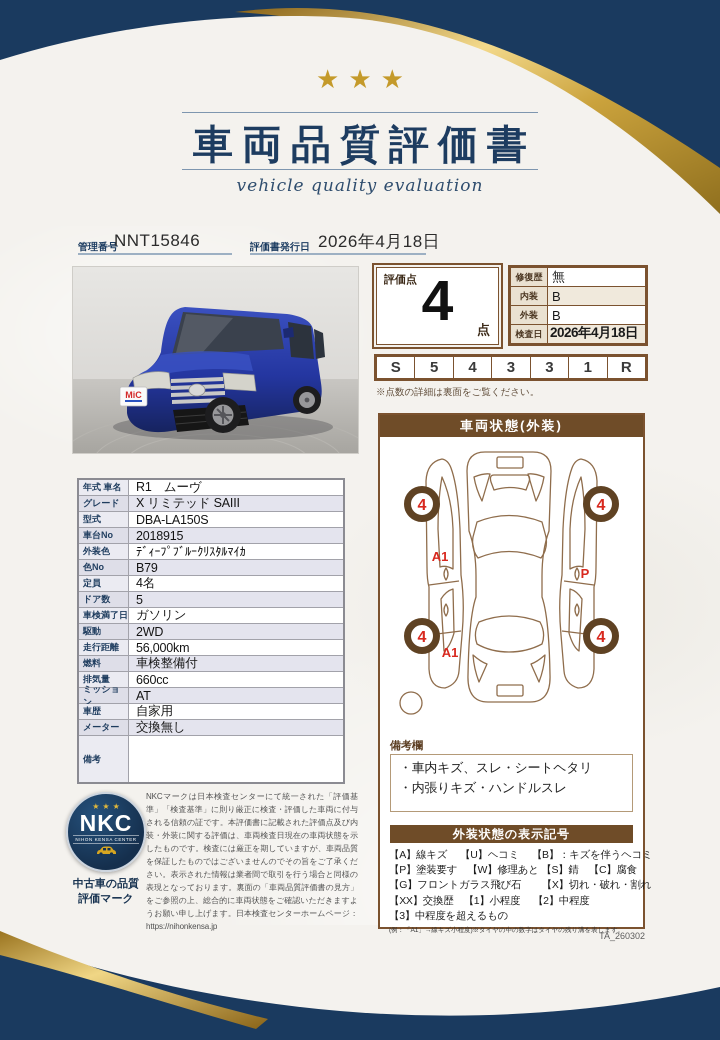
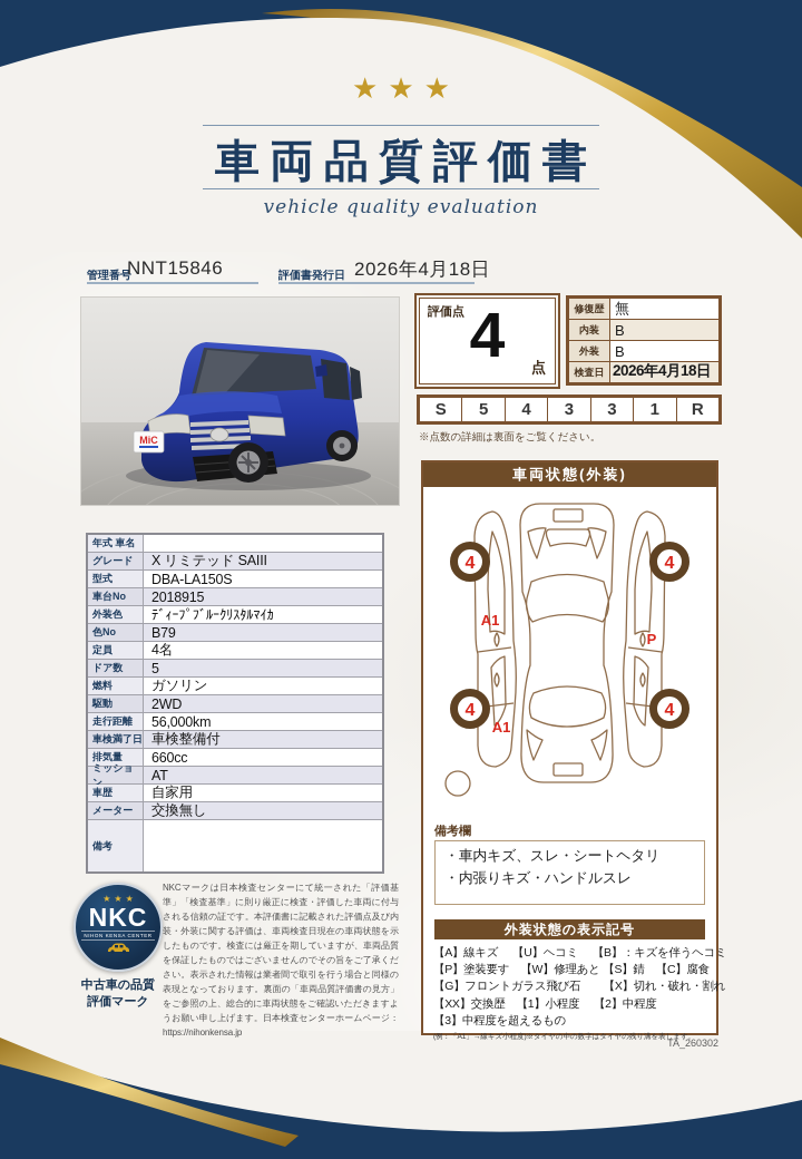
  ★★★
  車両品質評価書
  vehicle quality evaluation
  管理番号
  NNT15846
  評価書発行日
  2026年4月18日
  MiC
  評価点
  4
  点
  修復歴	無
  内装	B
  外装	B
  検査日	2026年4月18日
  S	5	4	3	3	1	R
  ※点数の詳細は裏面をご覧ください。
  年式 車名
- R1 ムーヴ
  グレード
  X リミテッド SAIII
  型式
  DBA-LA150S
  車台No
  2018915
  外装色
  ﾃﾞｨｰﾌﾟﾌﾞﾙｰｸﾘｽﾀﾙﾏｲｶ
  色No
  B79
  定員
  4名
  ドア数
  5
- 車検満了日
+ 燃料
  ガソリン
  駆動
  2WD
  走行距離
  56,000km
- 燃料
+ 車検満了日
  車検整備付
  排気量
  660cc
  ミッション
  AT
  車歴
  自家用
  メーター
  交換無し
  備考
  車両状態(外装)
  4
  4
  4
  4
  A1
  A1
  P
  備考欄
  ・車内キズ、スレ・シートヘタリ
  ・内張りキズ・ハンドルスレ
  外装状態の表示記号
  【A】線キズ 【U】ヘコミ 【B】：キズを伴うヘコミ
  【P】塗装要す 【W】修理あと 【S】錆 【C】腐食
  【G】フロントガラス飛び石 【X】切れ・破れ・割れ
  【XX】交換歴 【1】小程度 【2】中程度
  【3】中程度を超えるもの
  TA_260302
  ★★★
  NKC
  中古車の品質
  評価マーク
  NKCマークは日本検査センターにて統一された「評価基準」「検査基準」に則り厳正に検査・評価した車両に付与される信頼の証です。本評価書に記載された評価点及び内装・外装に関する評価は、車両検査日現在の車両状態を示したものです。検査には厳正を期していますが、車両品質を保証したものではございませんのでその旨をご了承ください。表示された情報は業者間で取引を行う場合と同様の表現となっております。裏面の「車両品質評価書の見方」をご参照の上、総合的に車両状態をご確認いただきますようお願い申し上げます。日本検査センターホームページ：https://nihonkensa.jp
